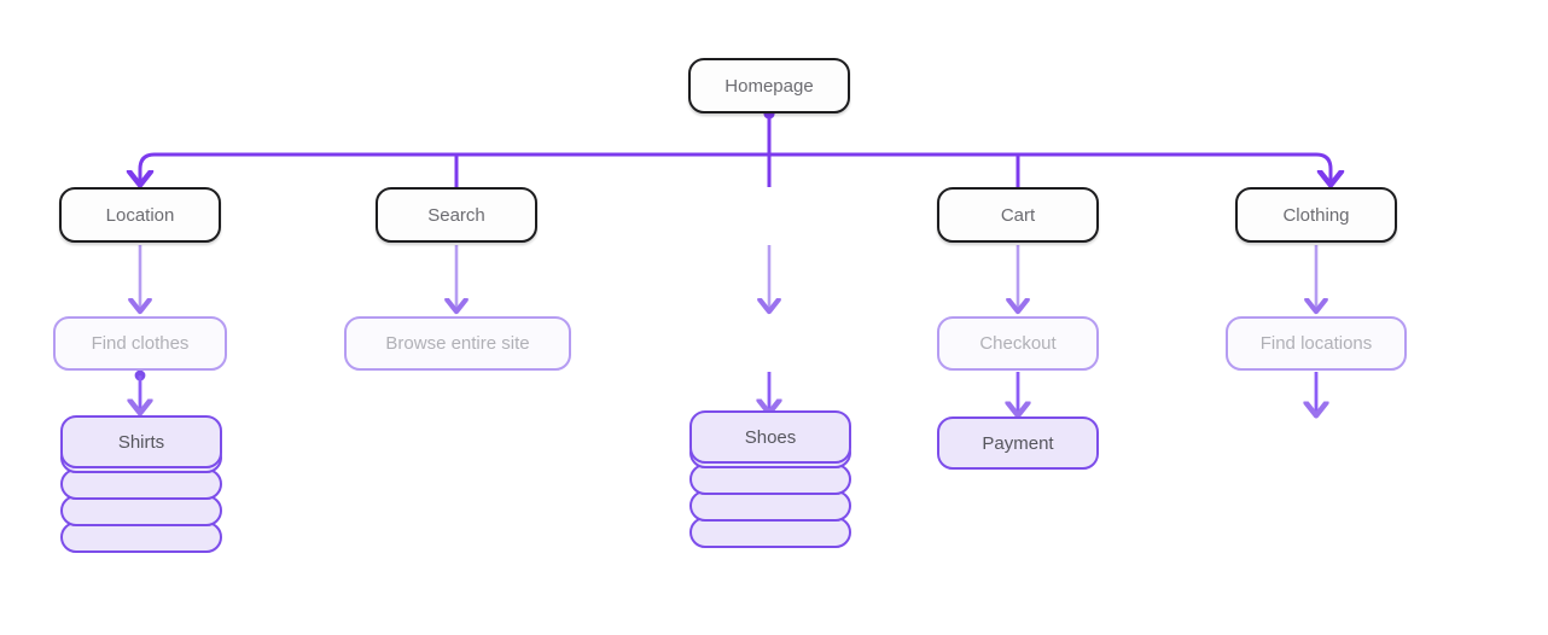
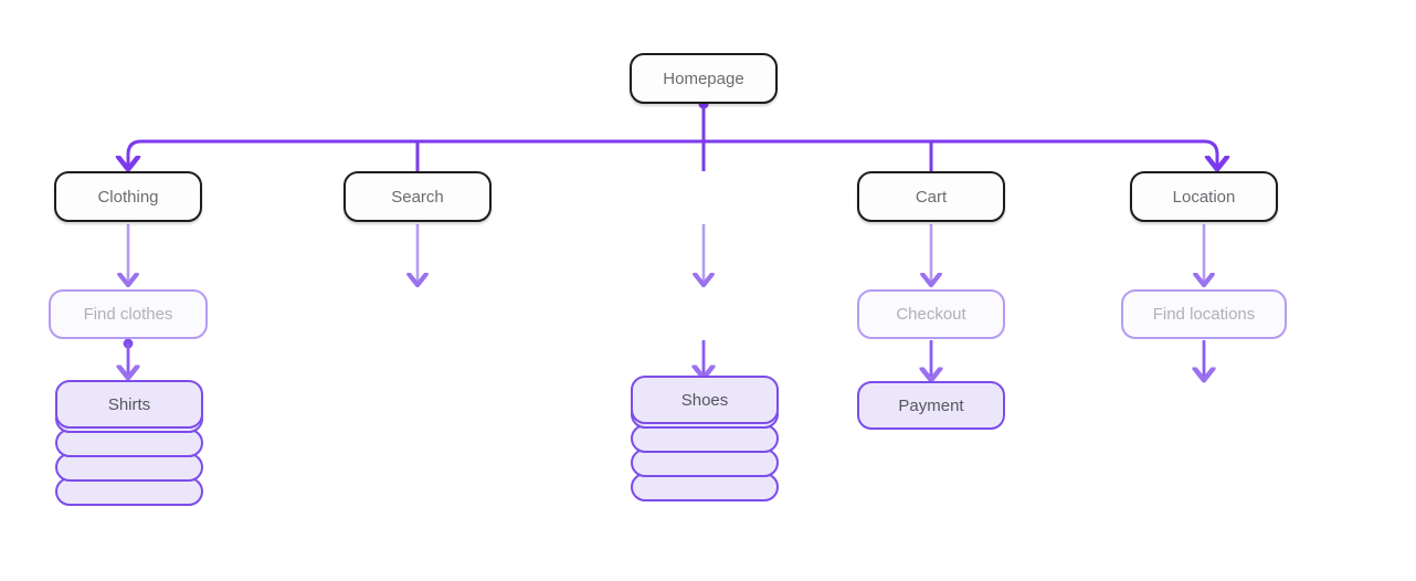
  Homepage
- Location
+ Clothing
  Search
  Cart
- Clothing
+ Location
  Find clothes
- Browse entire site
  Checkout
  Find locations
  Shirts
  Shoes
  Payment
